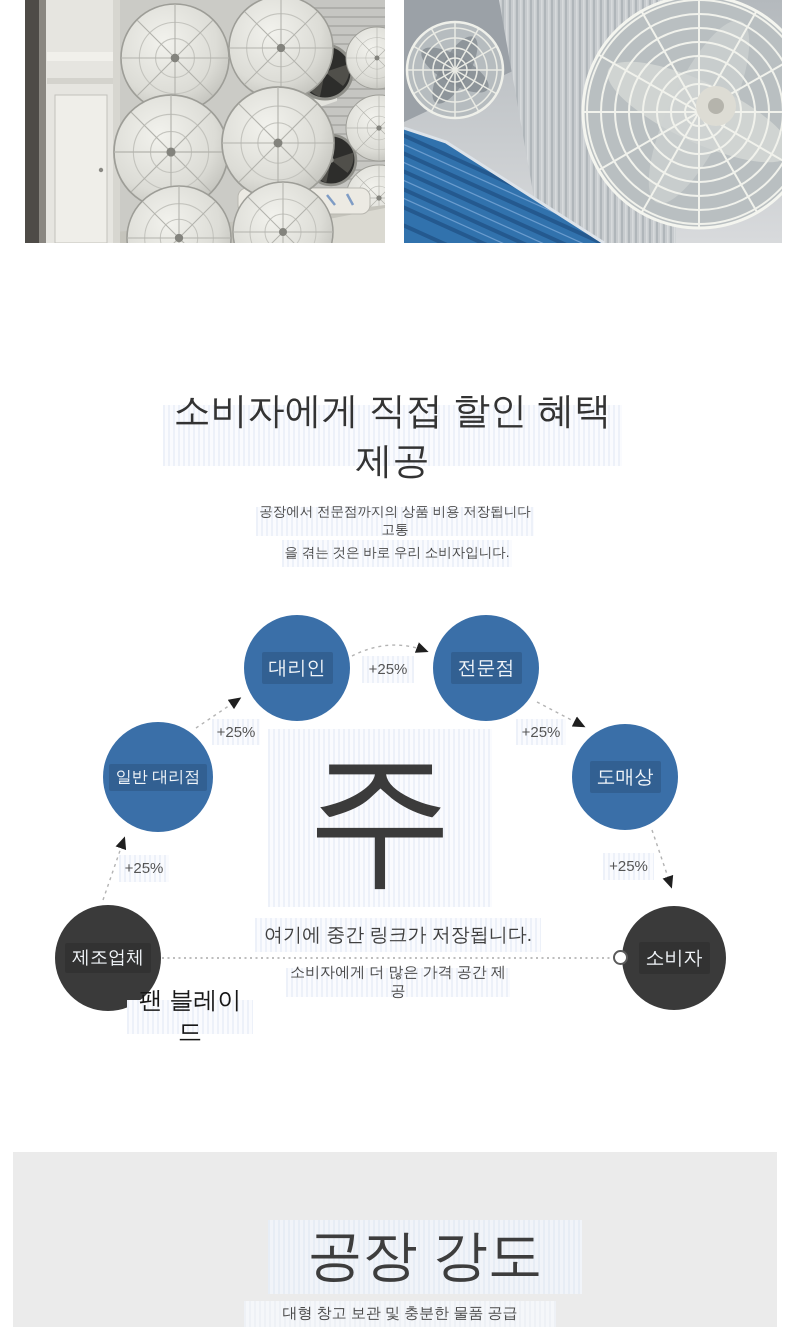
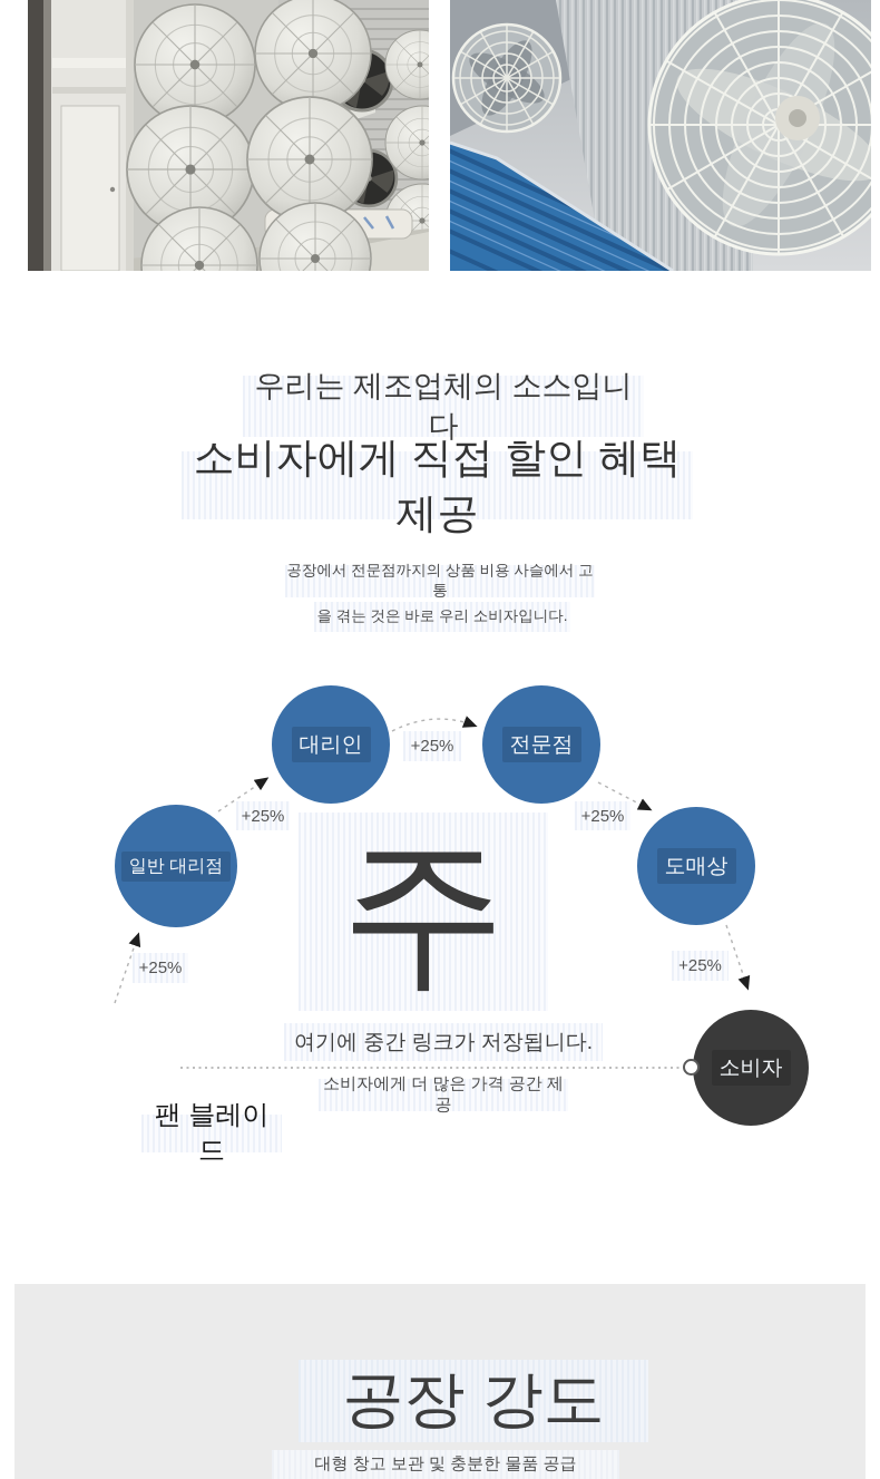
+ 우리는 제조업체의 소스입니다
  소비자에게 직접 할인 혜택 제공
- 공장에서 전문점까지의 상품 비용 저장됩니다 고통
+ 공장에서 전문점까지의 상품 비용 사슬에서 고통
  을 겪는 것은 바로 우리 소비자입니다.
  주
  대리인
  전문점
  일반 대리점
  도매상
- 제조업체
  소비자
  +25%
  +25%
  +25%
  +25%
  +25%
  여기에 중간 링크가 저장됩니다.
  소비자에게 더 많은 가격 공간 제공
  팬 블레이드
  공장 강도
  대형 창고 보관 및 충분한 물품 공급
